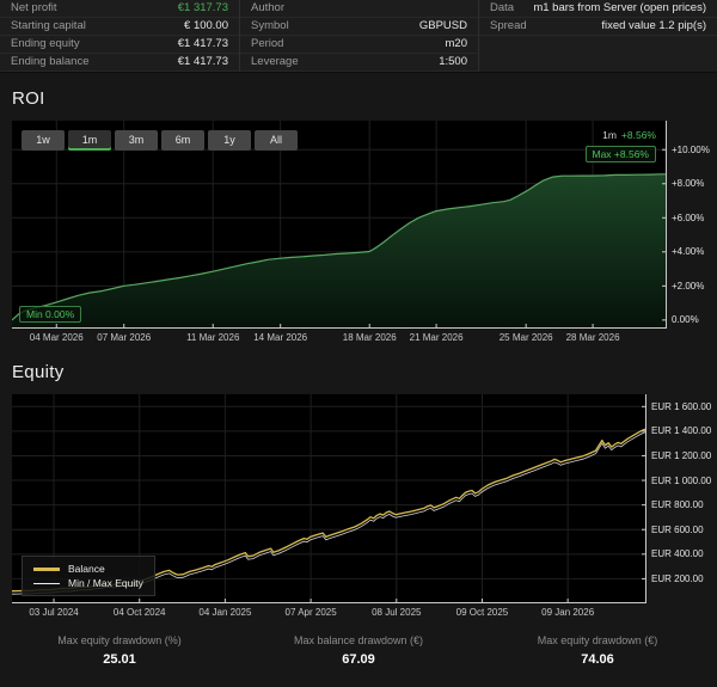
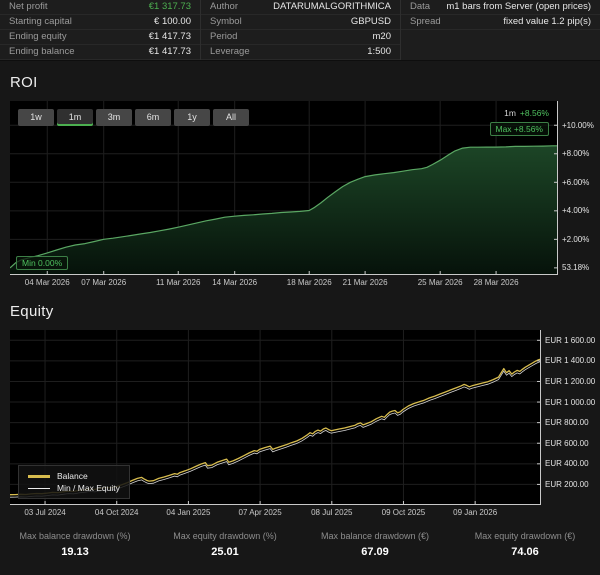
  Net profit
  €1 317.73
  Starting capital
  € 100.00
  Ending equity
  €1 417.73
  Ending balance
  €1 417.73
  Author
+ DATARUMALGORITHMICA
  Symbol
  GBPUSD
  Period
  m20
  Leverage
  1:500
  Data
  m1 bars from Server (open prices)
  Spread
  fixed value 1.2 pip(s)
  ROI
  1w
  1m
  3m
  6m
  1y
  All
  1m +8.56%
  Max +8.56%
  Min 0.00%
  +10.00%
  +8.00%
  +6.00%
  +4.00%
  +2.00%
- 0.00%
+ 53.18%
  04 Mar 2026
  07 Mar 2026
  11 Mar 2026
  14 Mar 2026
  18 Mar 2026
  21 Mar 2026
  25 Mar 2026
  28 Mar 2026
  Equity
  Balance
  Min / Max Equity
  EUR 1 600.00
  EUR 1 400.00
  EUR 1 200.00
  EUR 1 000.00
  EUR 800.00
  EUR 600.00
  EUR 400.00
  EUR 200.00
  03 Jul 2024
  04 Oct 2024
  04 Jan 2025
  07 Apr 2025
  08 Jul 2025
  09 Oct 2025
  09 Jan 2026
+ Max balance drawdown (%)
+ 19.13
  Max equity drawdown (%)
  25.01
  Max balance drawdown (€)
  67.09
  Max equity drawdown (€)
  74.06
